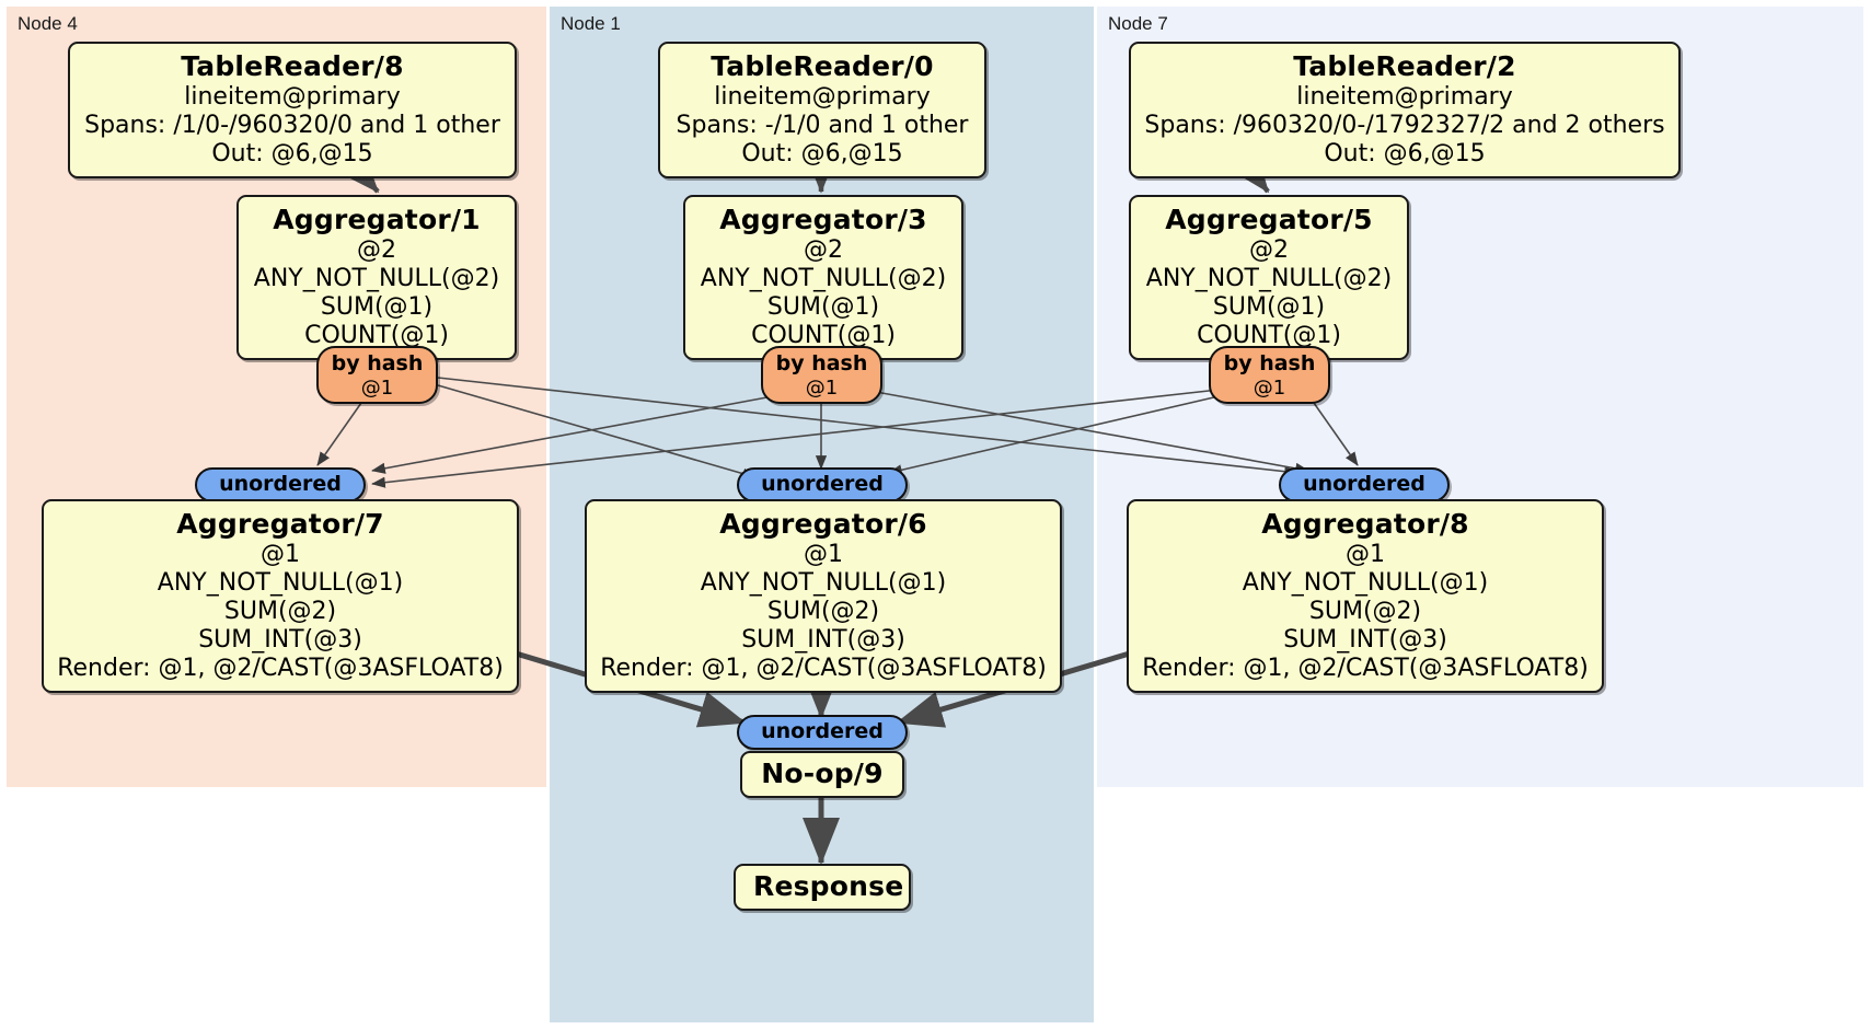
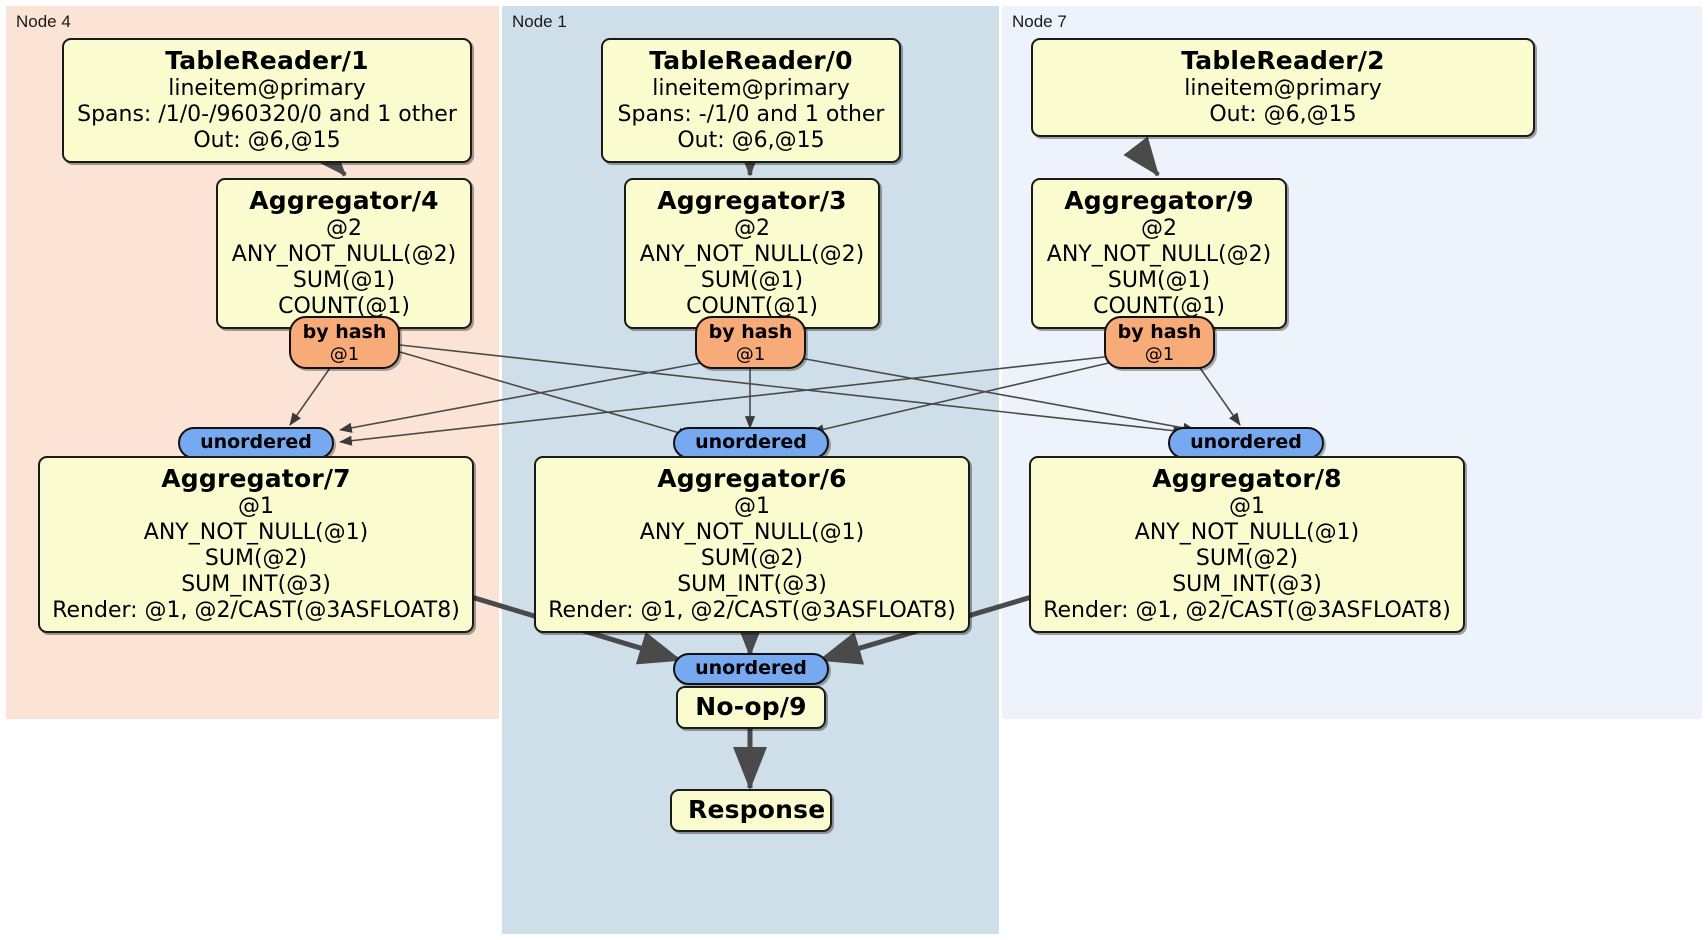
  Node 4
  Node 1
  Node 7
- TableReader/8
+ TableReader/1
  lineitem@primary
  Spans: /1/0-/960320/0 and 1 other
  Out: @6,@15
  TableReader/0
  lineitem@primary
  Spans: -/1/0 and 1 other
  Out: @6,@15
  TableReader/2
  lineitem@primary
- Spans: /960320/0-/1792327/2 and 2 others
  Out: @6,@15
- Aggregator/1
+ Aggregator/4
  @2
  ANY_NOT_NULL(@2)
  SUM(@1)
  COUNT(@1)
  Aggregator/3
  @2
  ANY_NOT_NULL(@2)
  SUM(@1)
  COUNT(@1)
- Aggregator/5
+ Aggregator/9
  @2
  ANY_NOT_NULL(@2)
  SUM(@1)
  COUNT(@1)
  by hash
  @1
  by hash
  @1
  by hash
  @1
  unordered
  unordered
  unordered
  Aggregator/7
  @1
  ANY_NOT_NULL(@1)
  SUM(@2)
  SUM_INT(@3)
  Render: @1, @2/CAST(@3ASFLOAT8)
  Aggregator/6
  @1
  ANY_NOT_NULL(@1)
  SUM(@2)
  SUM_INT(@3)
  Render: @1, @2/CAST(@3ASFLOAT8)
  Aggregator/8
  @1
  ANY_NOT_NULL(@1)
  SUM(@2)
  SUM_INT(@3)
  Render: @1, @2/CAST(@3ASFLOAT8)
  unordered
  No-op/9
  Response
